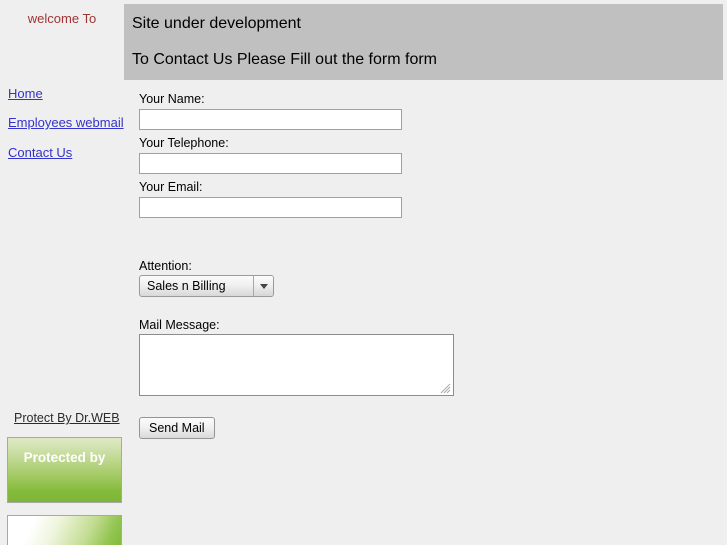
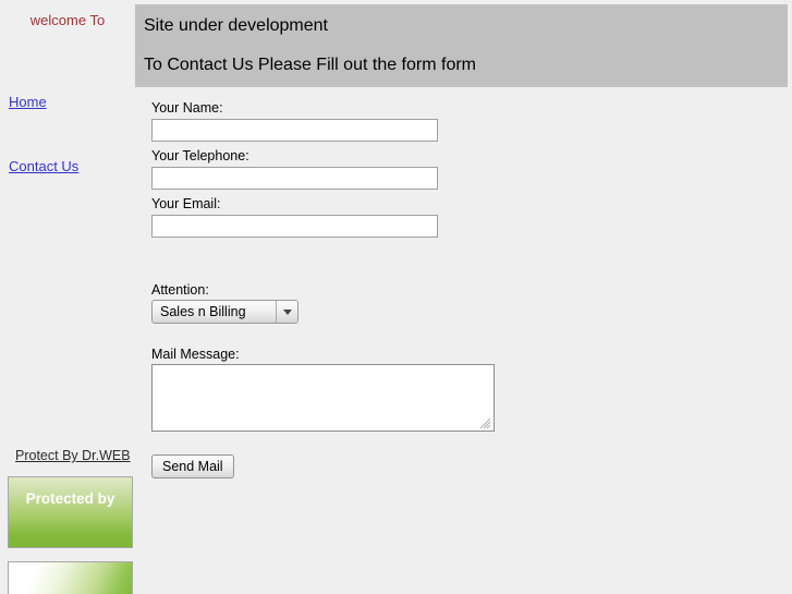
  welcome To
  Home
- Employees webmail
  Contact Us
  Protect By Dr.WEB
  Protected by
  Site under development
  To Contact Us Please Fill out the form form
  Your Name:
  Your Telephone:
  Your Email:
  Attention:
  Sales n Billing
  Mail Message:
  Send Mail
